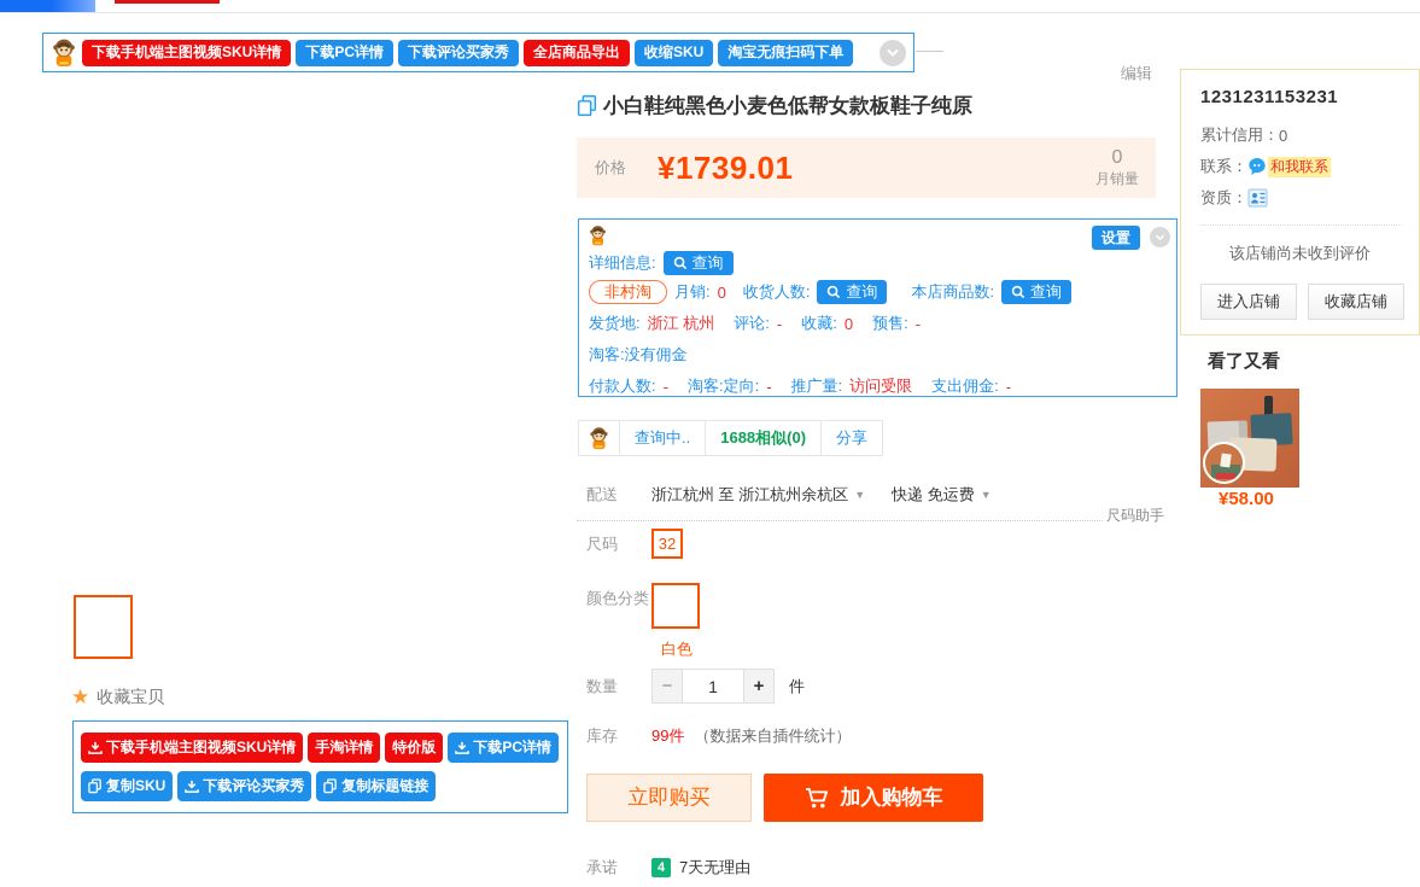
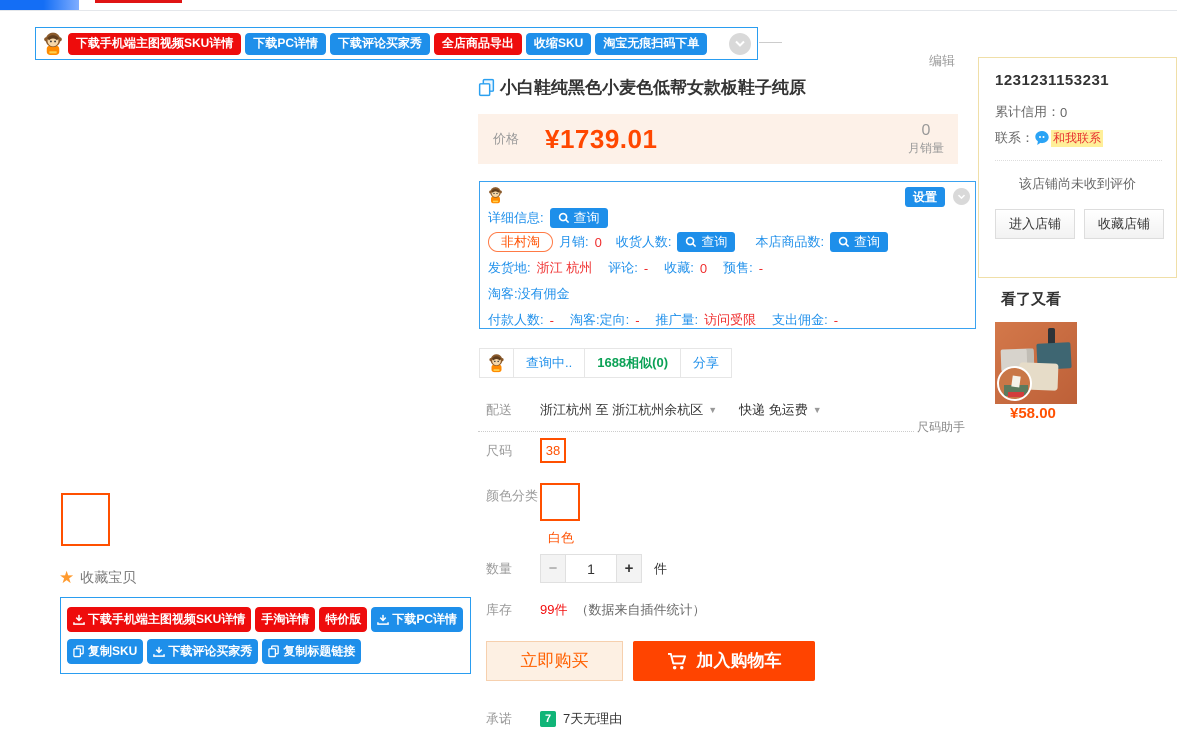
  下载手机端主图视频SKU详情
  下载PC详情
  下载评论买家秀
  全店商品导出
  收缩SKU
  淘宝无痕扫码下单
  编辑
  小白鞋纯黑色小麦色低帮女款板鞋子纯原
  价格
  ¥1739.01
  0
  月销量
  设置
  详细信息:
  查询
  非村淘
  月销:
  0
  收货人数:
  查询
  本店商品数:
  查询
  发货地:
  浙江 杭州
  评论:
  -
  收藏:
  0
  预售:
  -
  淘客:没有佣金
  付款人数:
  -
  淘客:定向:
  -
  推广量:
  访问受限
  支出佣金:
  -
  查询中..
  1688相似(0)
  分享
  配送
  浙江杭州 至 浙江杭州余杭区
  ▼
  快递 免运费
  ▼
  尺码助手
  尺码
- 32
+ 38
  颜色分类
  白色
  数量
  −
  1
  +
  件
  库存
  99件
  （数据来自插件统计）
  立即购买
  加入购物车
  承诺
- 4
+ 7
  7天无理由
  ★
  收藏宝贝
  下载手机端主图视频SKU详情
  手淘详情
  特价版
  下载PC详情
  复制SKU
  下载评论买家秀
  复制标题链接
  1231231153231
  累计信用：
  0
  联系：
  和我联系
- 资质：
  该店铺尚未收到评价
  进入店铺
  收藏店铺
  看了又看
  ¥58.00
